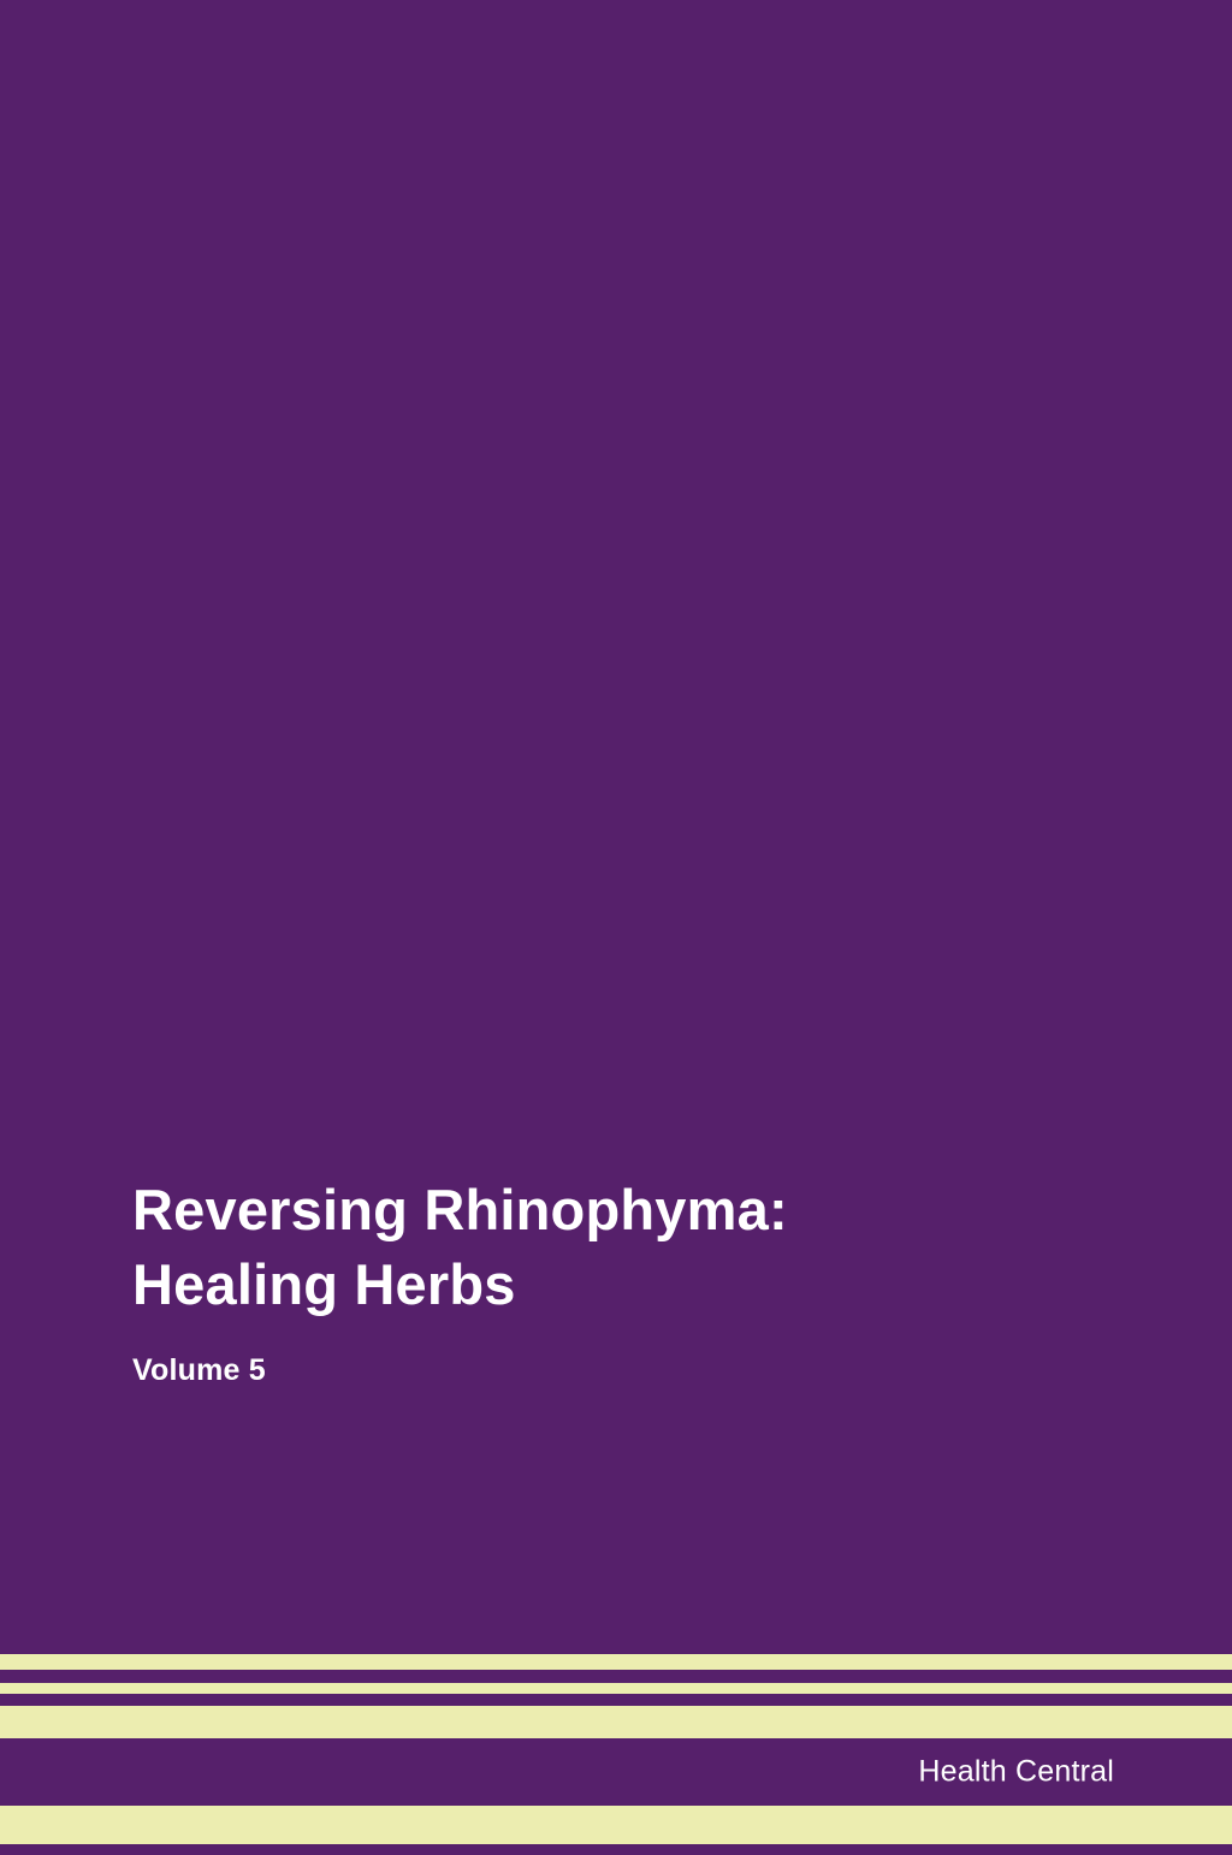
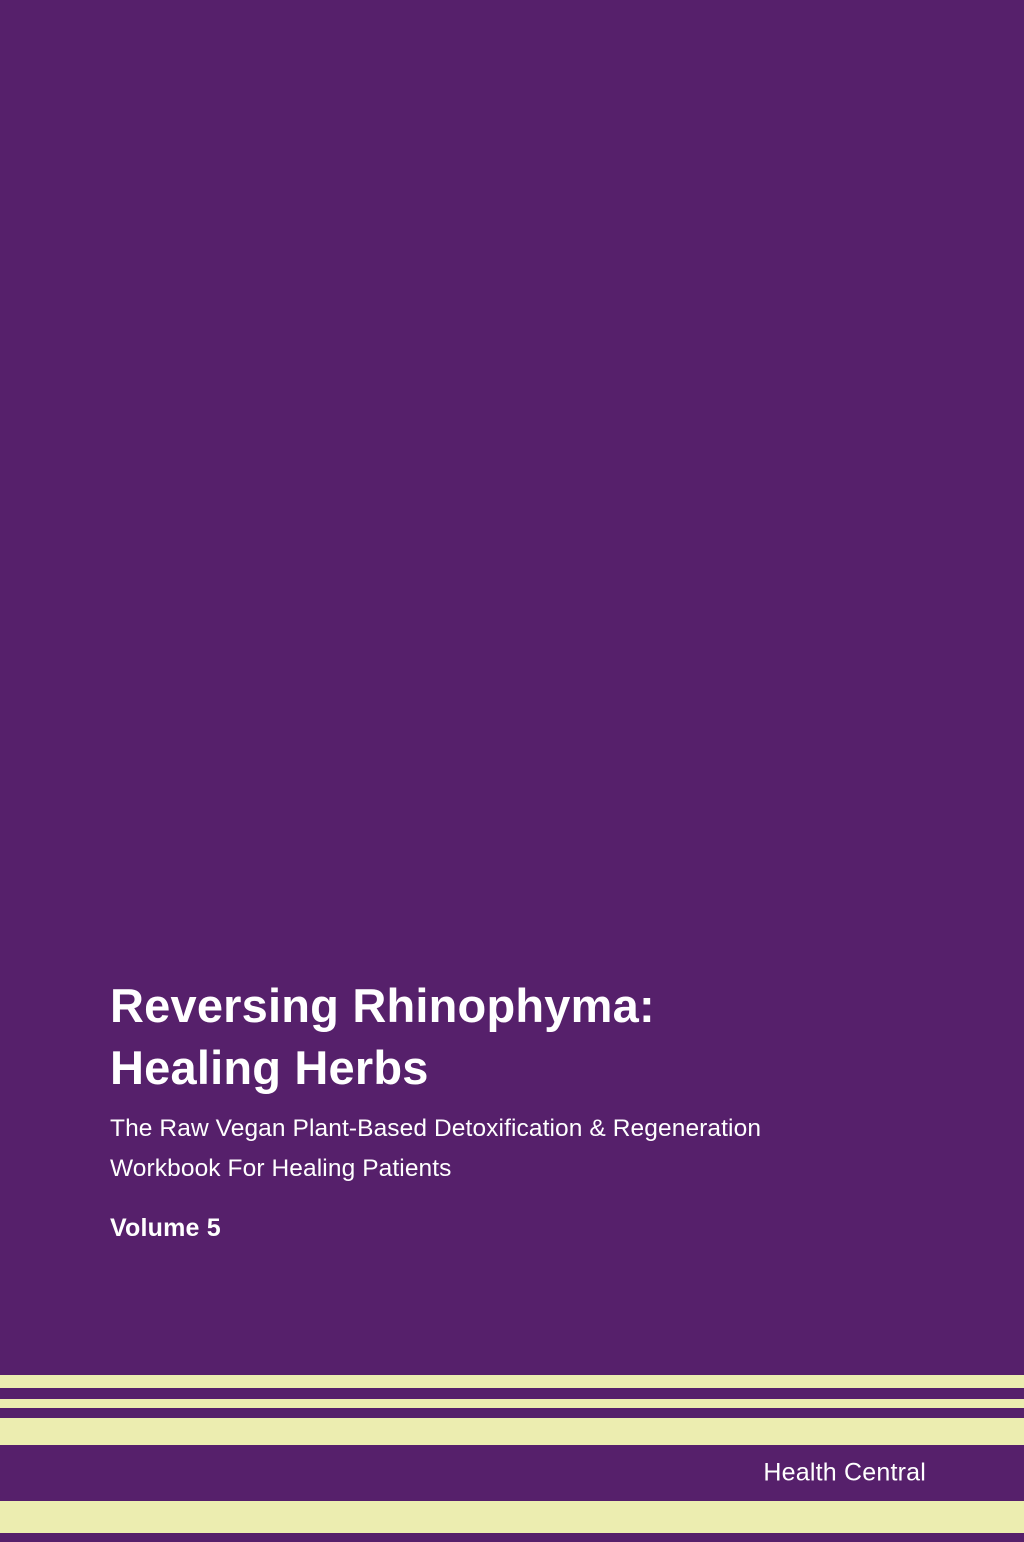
  Reversing Rhinophyma: Healing Herbs
+ The Raw Vegan Plant-Based Detoxification & Regeneration Workbook For Healing Patients
  Volume 5
  Health Central
